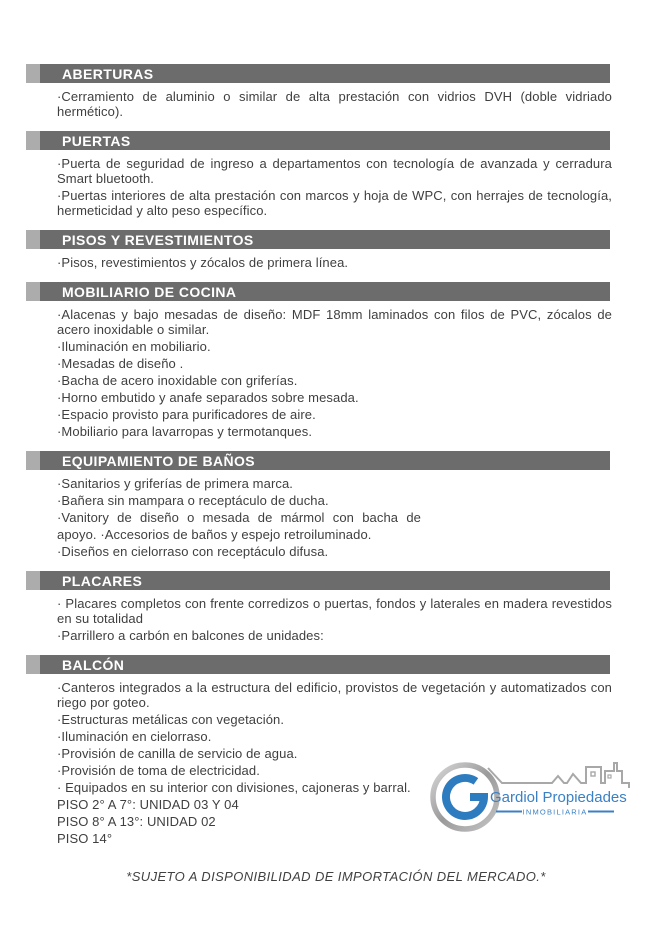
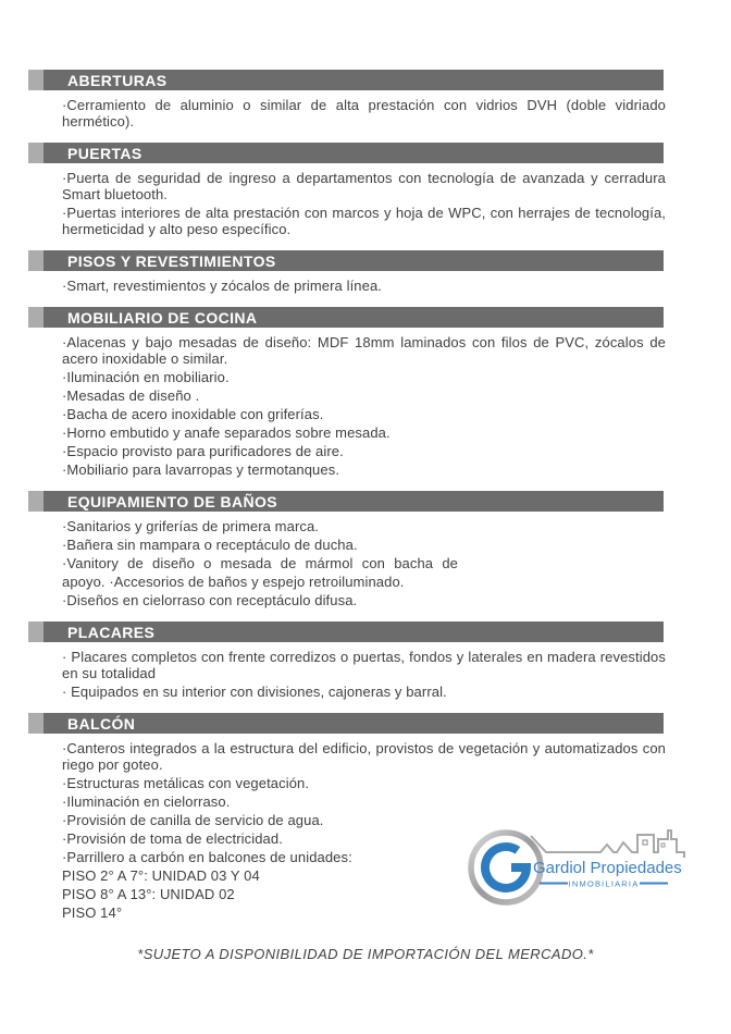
  ABERTURAS
  ·Cerramiento de aluminio o similar de alta prestación con vidrios DVH (doble vidriado hermético).
  PUERTAS
  ·Puerta de seguridad de ingreso a departamentos con tecnología de avanzada y cerradura Smart bluetooth.
  ·Puertas interiores de alta prestación con marcos y hoja de WPC, con herrajes de tecnología, hermeticidad y alto peso específico.
  PISOS Y REVESTIMIENTOS
- ·Pisos, revestimientos y zócalos de primera línea.
+ ·Smart, revestimientos y zócalos de primera línea.
  MOBILIARIO DE COCINA
  ·Alacenas y bajo mesadas de diseño: MDF 18mm laminados con filos de PVC, zócalos de acero inoxidable o similar.
  ·Iluminación en mobiliario.
  ·Mesadas de diseño .
  ·Bacha de acero inoxidable con griferías.
  ·Horno embutido y anafe separados sobre mesada.
  ·Espacio provisto para purificadores de aire.
  ·Mobiliario para lavarropas y termotanques.
  EQUIPAMIENTO DE BAÑOS
  ·Sanitarios y griferías de primera marca.
  ·Bañera sin mampara o receptáculo de ducha.
  ·Vanitory de diseño o mesada de mármol con bacha de
  apoyo. ·Accesorios de baños y espejo retroiluminado.
  ·Diseños en cielorraso con receptáculo difusa.
  PLACARES
  · Placares completos con frente corredizos o puertas, fondos y laterales en madera revestidos en su totalidad
- ·Parrillero a carbón en balcones de unidades:
+ · Equipados en su interior con divisiones, cajoneras y barral.
  BALCÓN
  ·Canteros integrados a la estructura del edificio, provistos de vegetación y automatizados con riego por goteo.
  ·Estructuras metálicas con vegetación.
  ·Iluminación en cielorraso.
  ·Provisión de canilla de servicio de agua.
  ·Provisión de toma de electricidad.
- · Equipados en su interior con divisiones, cajoneras y barral.
+ ·Parrillero a carbón en balcones de unidades:
  PISO 2° A 7°: UNIDAD 03 Y 04
  PISO 8° A 13°: UNIDAD 02
  PISO 14°
  Gardiol Propiedades
  INMOBILIARIA
  *SUJETO A DISPONIBILIDAD DE IMPORTACIÓN DEL MERCADO.*
